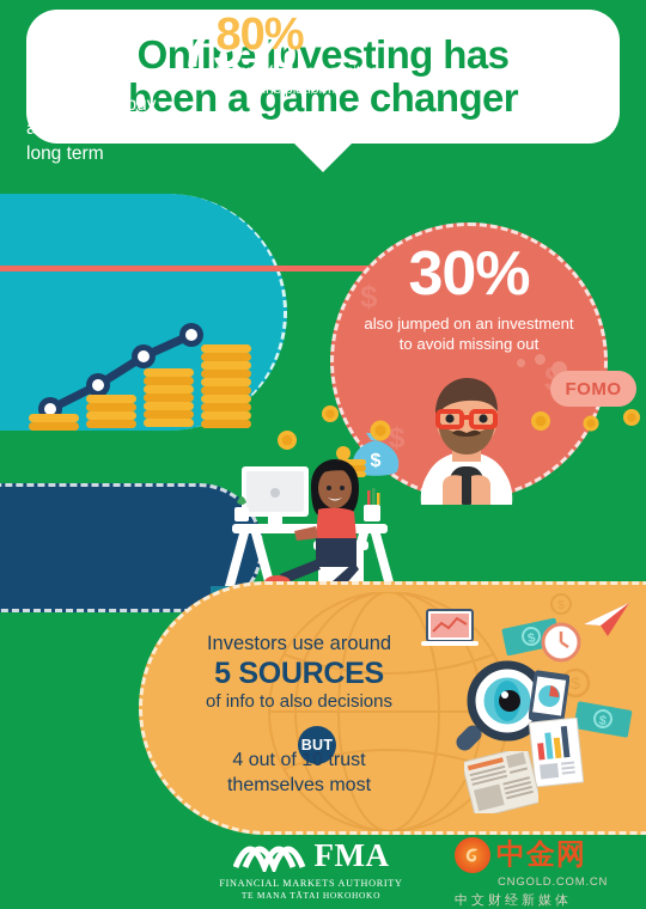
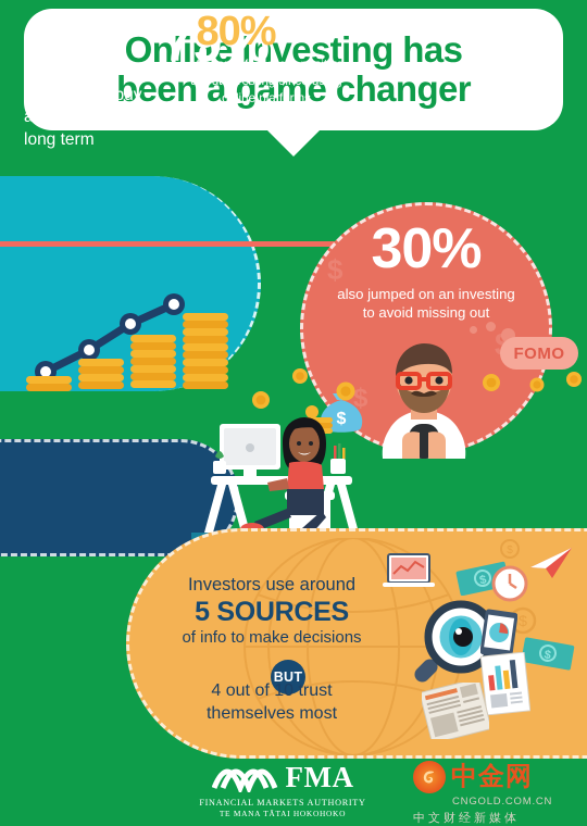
  Online investing has
  been a game changer
  79%
  of investors buy
  and hold for the
  long term
  $
  $
  30%
- also jumped on an investment
+ also jumped on an investing
  to avoid missing out
  FOMO
  $
  80%
  of people feel more positive
+ about investing since using
  online platforms
  Investors use around
  5 SOURCES
- of info to also decisions
+ of info to make decisions
  BUT
  4 out of 10 trust
  themselves most
  FMA
  FINANCIAL MARKETS AUTHORITY
  TE MANA TĀTAI HOKOHOKO
  中金网
  CNGOLD.COM.CN
  中文财经新媒体
